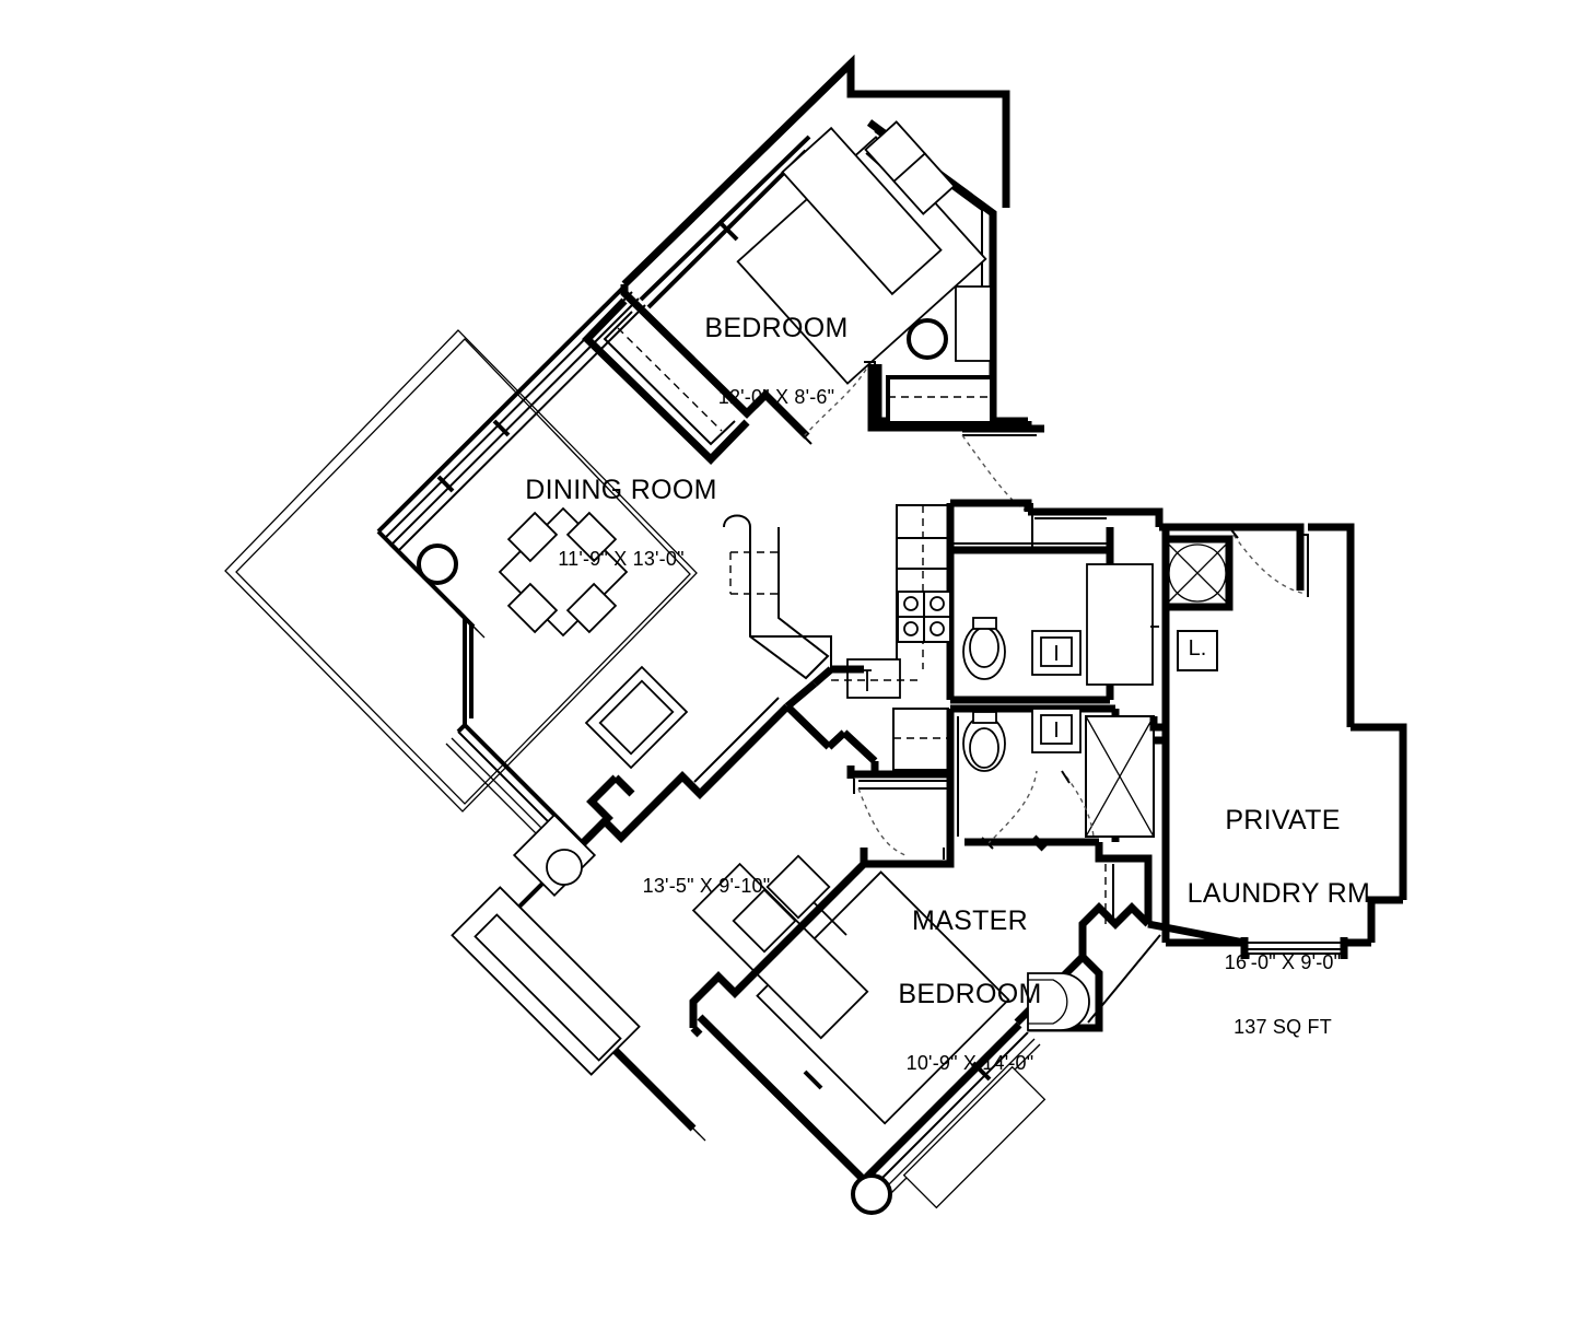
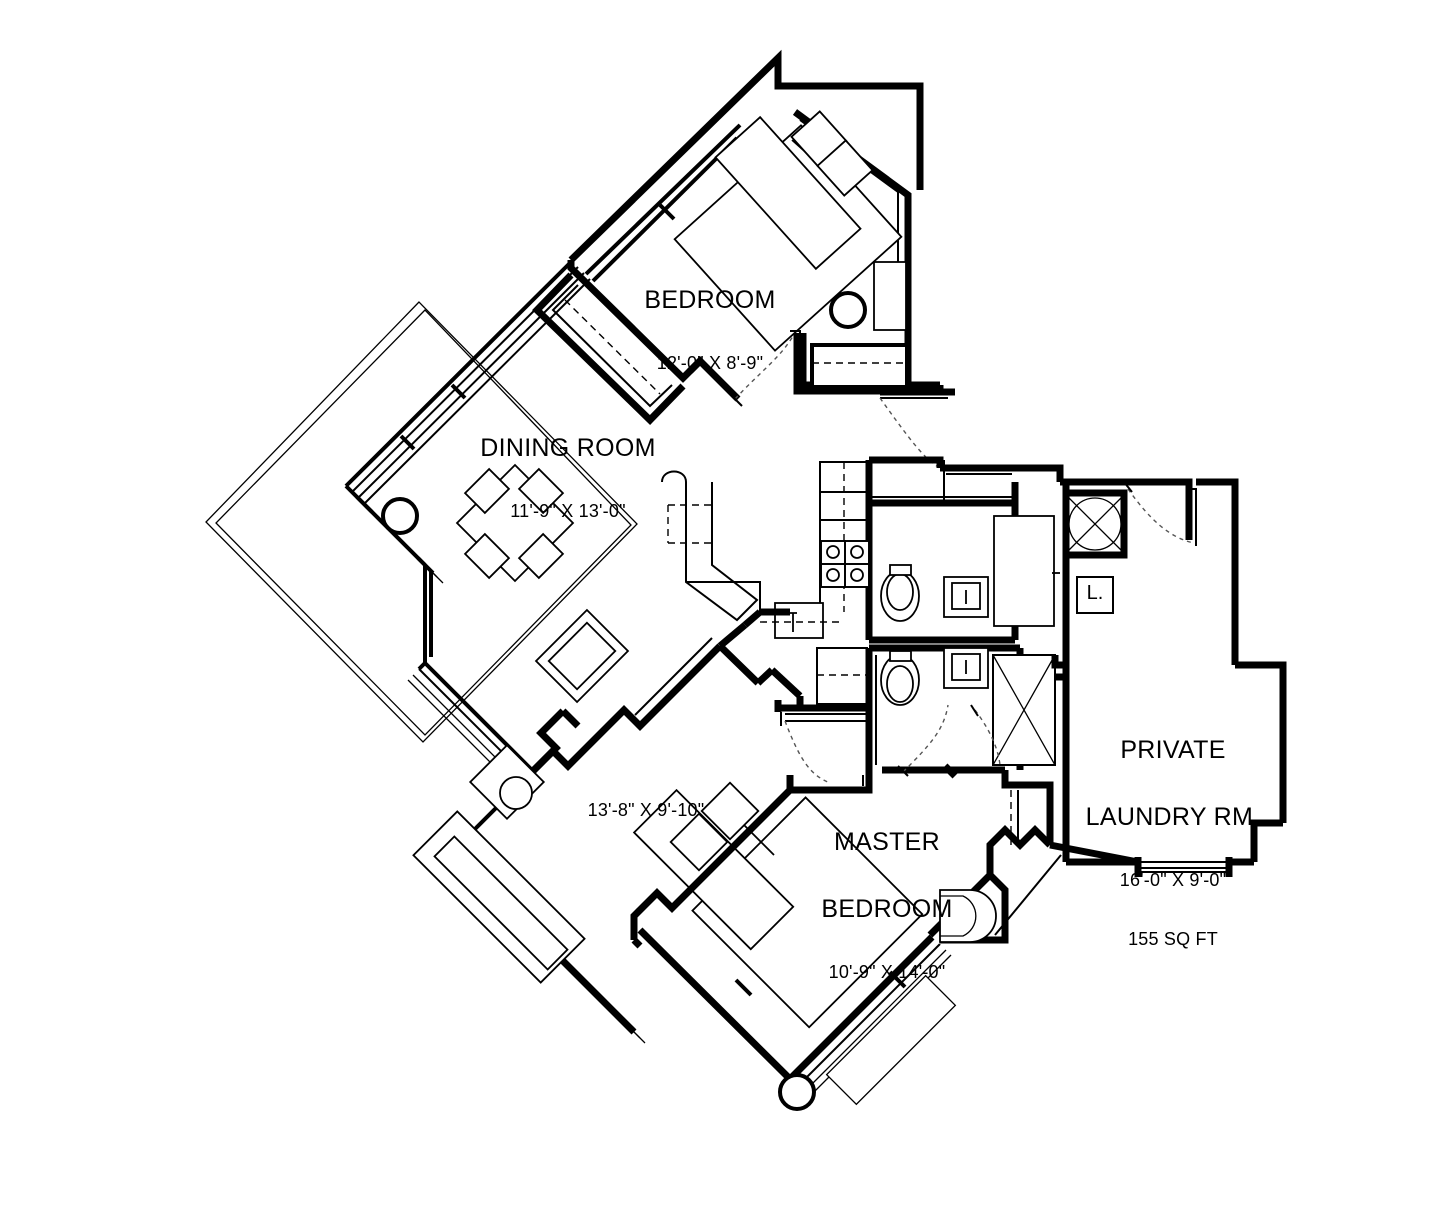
  BEDROOM
- 12'-0" X 8'-6"
+ 12'-0" X 8'-9"
  DINING ROOM
  11'-9" X 13'-0"
- 13'-5" X 9'-10"
+ 13'-8" X 9'-10"
  MASTER
  BEDROOM
  10'-9" X 14'-0"
  PRIVATE
  LAUNDRY RM.
  16'-0" X 9'-0"
- 137 SQ FT
+ 155 SQ FT
  L.
